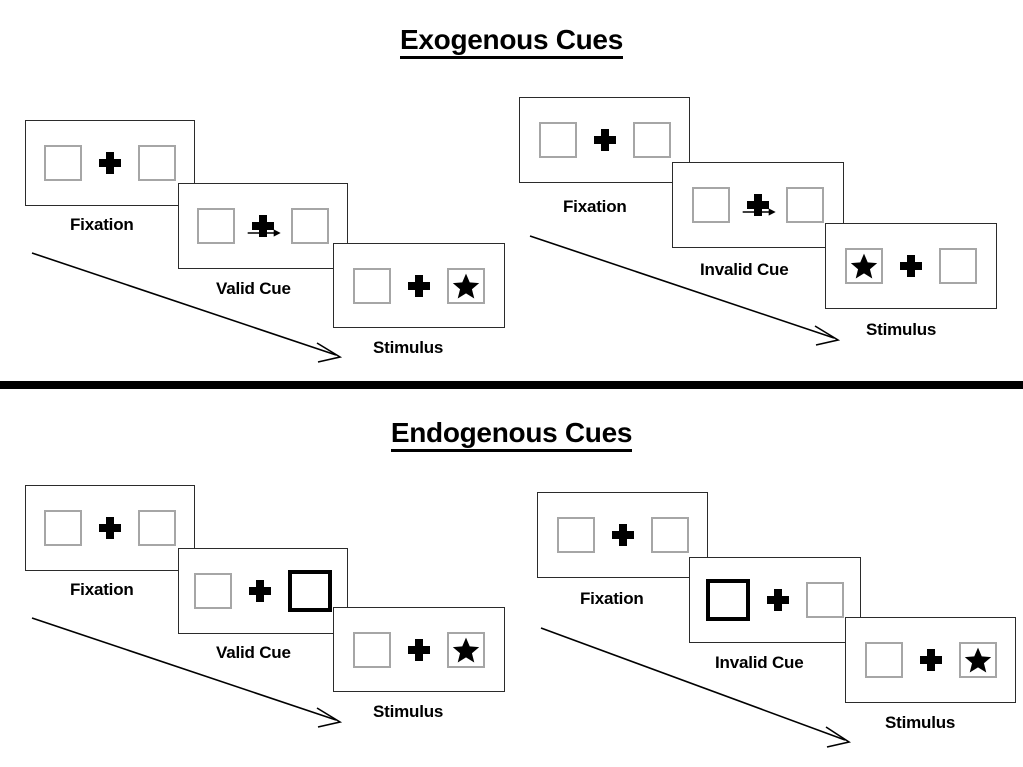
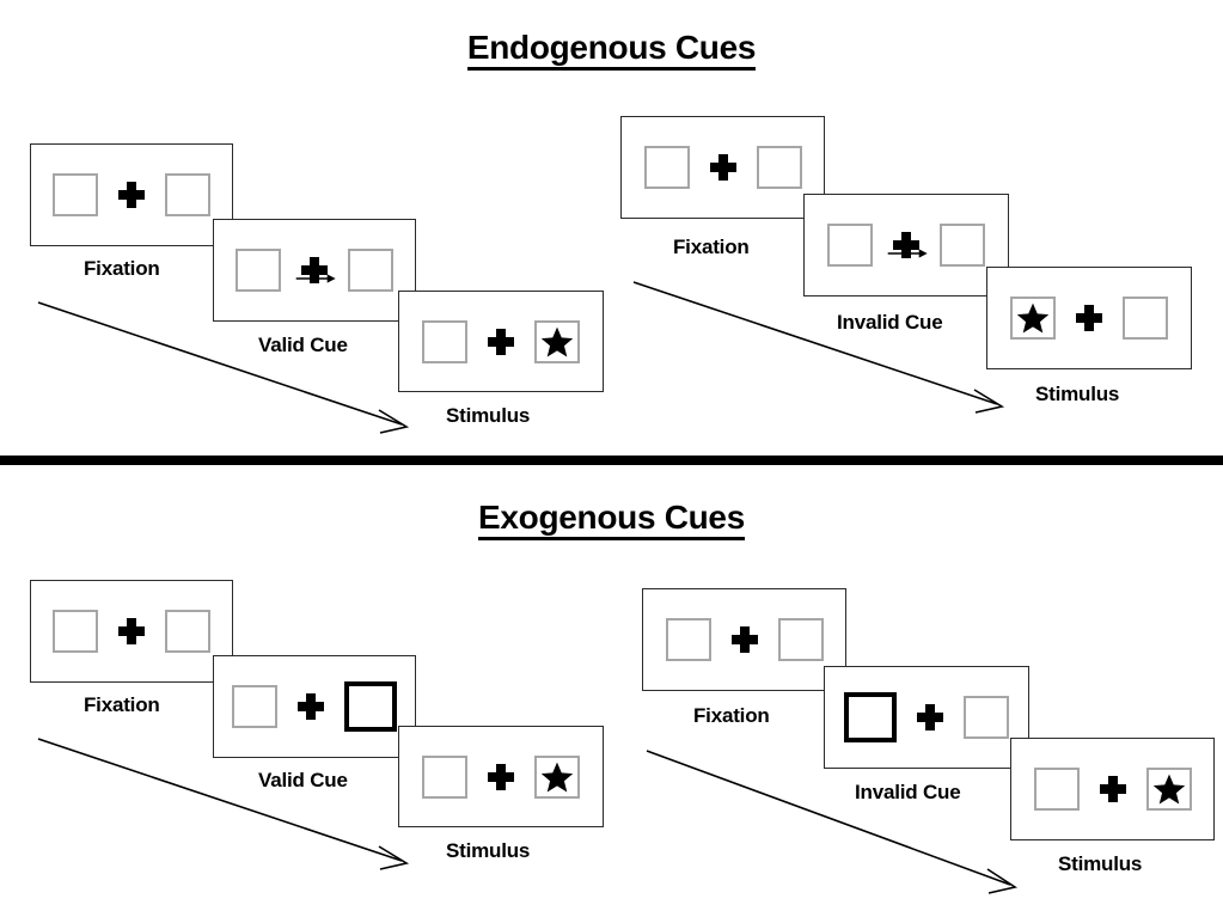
- Exogenous Cues
+ Endogenous Cues
  Fixation
  Valid Cue
  Stimulus
  Fixation
  Invalid Cue
  Stimulus
- Endogenous Cues
+ Exogenous Cues
  Fixation
  Valid Cue
  Stimulus
  Fixation
  Invalid Cue
  Stimulus
